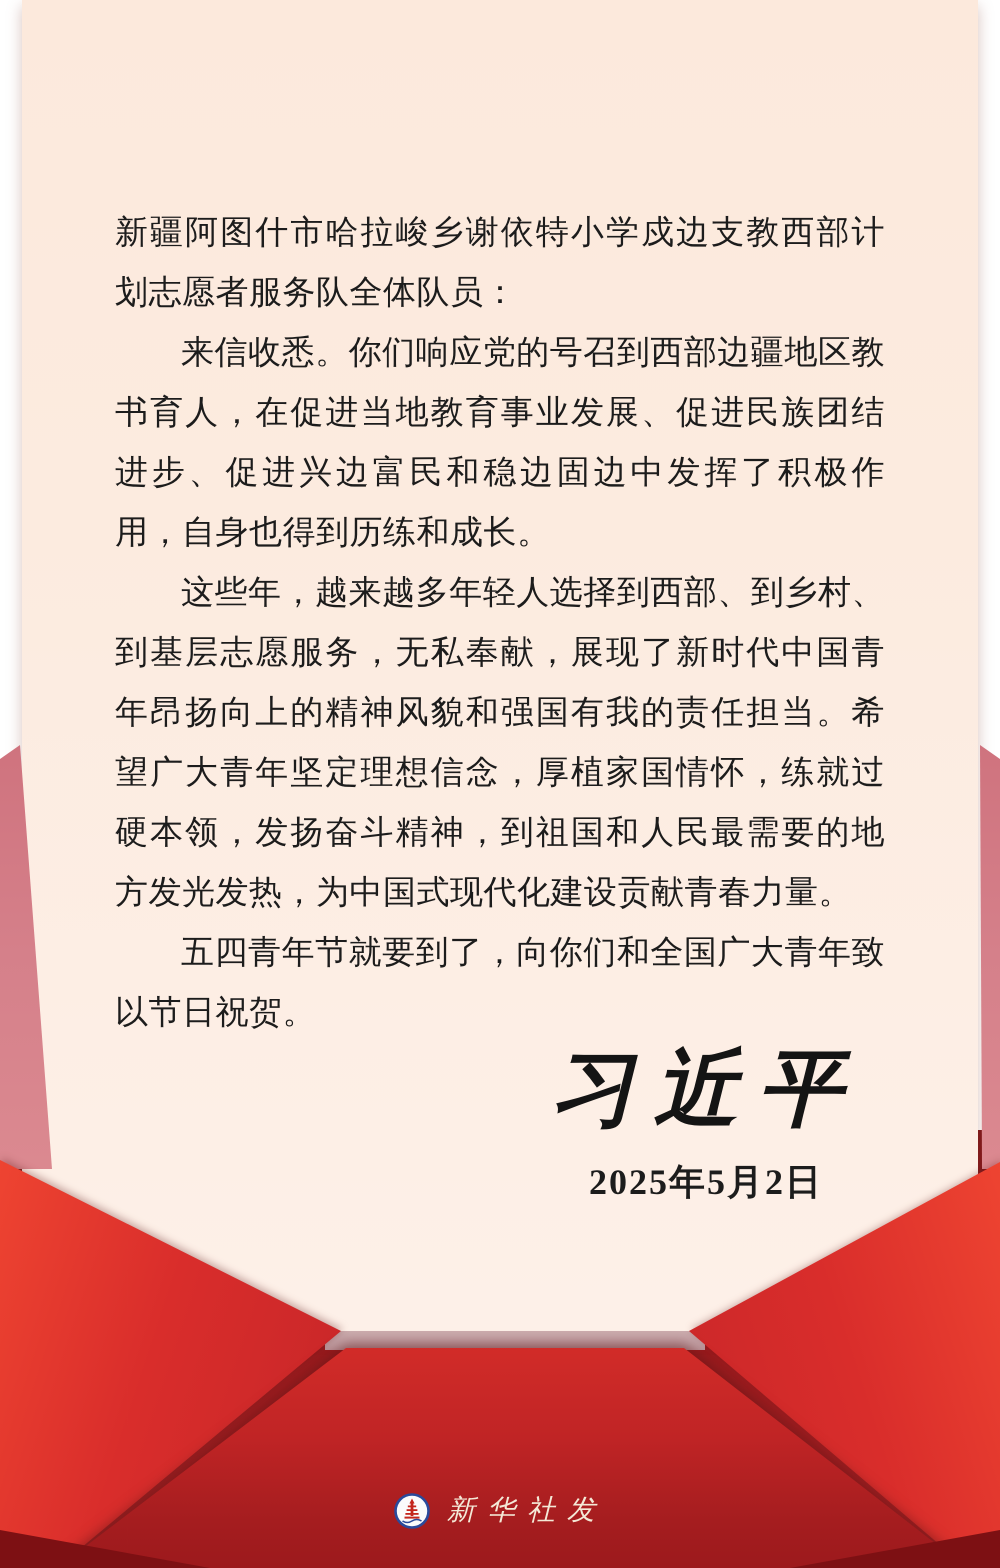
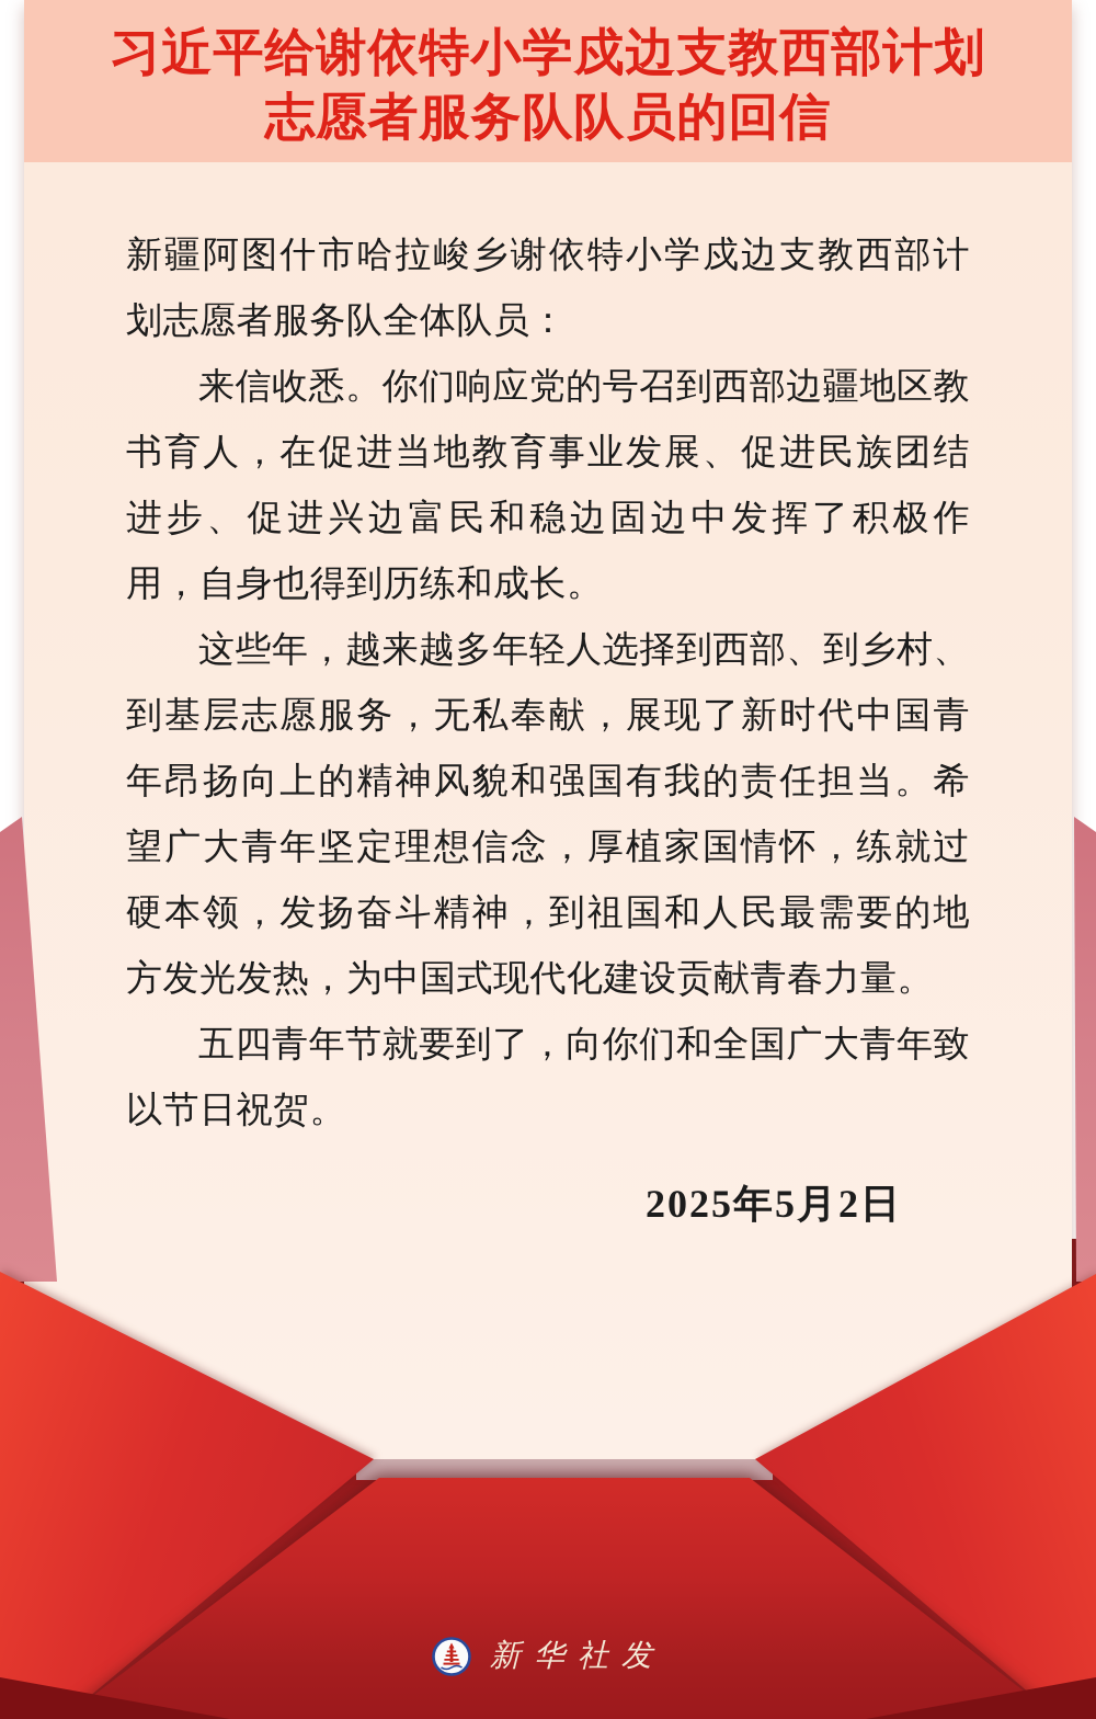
+ 习近平给谢依特小学戍边支教西部计划
+ 志愿者服务队队员的回信
  新疆阿图什市哈拉峻乡谢依特小学戍边支教西部计划志愿者服务队全体队员：
  来信收悉。你们响应党的号召到西部边疆地区教书育人，在促进当地教育事业发展、促进民族团结进步、促进兴边富民和稳边固边中发挥了积极作用，自身也得到历练和成长。
  这些年，越来越多年轻人选择到西部、到乡村、到基层志愿服务，无私奉献，展现了新时代中国青年昂扬向上的精神风貌和强国有我的责任担当。希望广大青年坚定理想信念，厚植家国情怀，练就过硬本领，发扬奋斗精神，到祖国和人民最需要的地方发光发热，为中国式现代化建设贡献青春力量。
  五四青年节就要到了，向你们和全国广大青年致以节日祝贺。
- 习近平
  2025年5月2日
  新华社发
